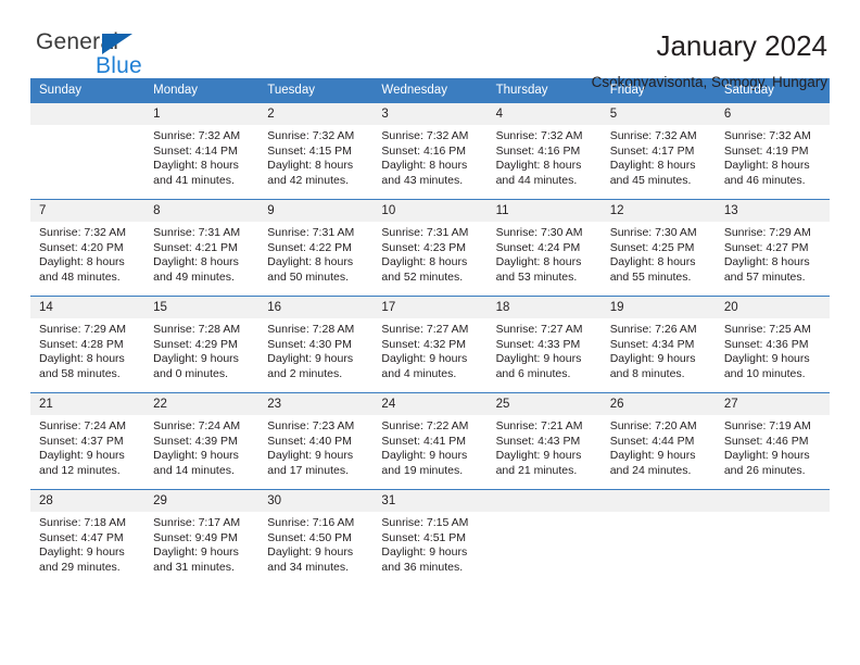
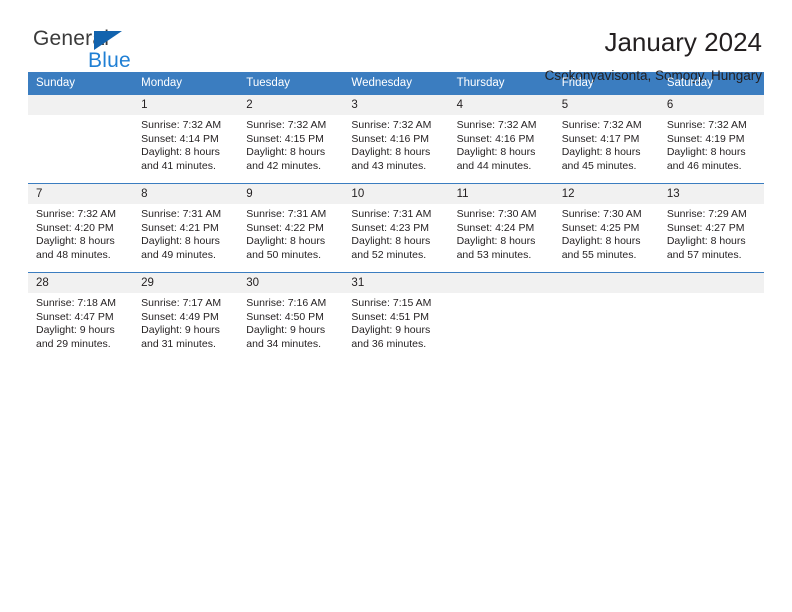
  General
  Blue
  January 2024
  Csokonyavisonta, Somogy, Hungary
  Sunday	Monday	Tuesday	Wednesday	Thursday	Friday	Saturday
  	1Sunrise: 7:32 AMSunset: 4:14 PMDaylight: 8 hoursand 41 minutes.	2Sunrise: 7:32 AMSunset: 4:15 PMDaylight: 8 hoursand 42 minutes.	3Sunrise: 7:32 AMSunset: 4:16 PMDaylight: 8 hoursand 43 minutes.	4Sunrise: 7:32 AMSunset: 4:16 PMDaylight: 8 hoursand 44 minutes.	5Sunrise: 7:32 AMSunset: 4:17 PMDaylight: 8 hoursand 45 minutes.	6Sunrise: 7:32 AMSunset: 4:19 PMDaylight: 8 hoursand 46 minutes.
  7Sunrise: 7:32 AMSunset: 4:20 PMDaylight: 8 hoursand 48 minutes.	8Sunrise: 7:31 AMSunset: 4:21 PMDaylight: 8 hoursand 49 minutes.	9Sunrise: 7:31 AMSunset: 4:22 PMDaylight: 8 hoursand 50 minutes.	10Sunrise: 7:31 AMSunset: 4:23 PMDaylight: 8 hoursand 52 minutes.	11Sunrise: 7:30 AMSunset: 4:24 PMDaylight: 8 hoursand 53 minutes.	12Sunrise: 7:30 AMSunset: 4:25 PMDaylight: 8 hoursand 55 minutes.	13Sunrise: 7:29 AMSunset: 4:27 PMDaylight: 8 hoursand 57 minutes.
- 14Sunrise: 7:29 AMSunset: 4:28 PMDaylight: 8 hoursand 58 minutes.	15Sunrise: 7:28 AMSunset: 4:29 PMDaylight: 9 hoursand 0 minutes.	16Sunrise: 7:28 AMSunset: 4:30 PMDaylight: 9 hoursand 2 minutes.	17Sunrise: 7:27 AMSunset: 4:32 PMDaylight: 9 hoursand 4 minutes.	18Sunrise: 7:27 AMSunset: 4:33 PMDaylight: 9 hoursand 6 minutes.	19Sunrise: 7:26 AMSunset: 4:34 PMDaylight: 9 hoursand 8 minutes.	20Sunrise: 7:25 AMSunset: 4:36 PMDaylight: 9 hoursand 10 minutes.
- 21Sunrise: 7:24 AMSunset: 4:37 PMDaylight: 9 hoursand 12 minutes.	22Sunrise: 7:24 AMSunset: 4:39 PMDaylight: 9 hoursand 14 minutes.	23Sunrise: 7:23 AMSunset: 4:40 PMDaylight: 9 hoursand 17 minutes.	24Sunrise: 7:22 AMSunset: 4:41 PMDaylight: 9 hoursand 19 minutes.	25Sunrise: 7:21 AMSunset: 4:43 PMDaylight: 9 hoursand 21 minutes.	26Sunrise: 7:20 AMSunset: 4:44 PMDaylight: 9 hoursand 24 minutes.	27Sunrise: 7:19 AMSunset: 4:46 PMDaylight: 9 hoursand 26 minutes.
- 28Sunrise: 7:18 AMSunset: 4:47 PMDaylight: 9 hoursand 29 minutes.	29Sunrise: 7:17 AMSunset: 9:49 PMDaylight: 9 hoursand 31 minutes.	30Sunrise: 7:16 AMSunset: 4:50 PMDaylight: 9 hoursand 34 minutes.	31Sunrise: 7:15 AMSunset: 4:51 PMDaylight: 9 hoursand 36 minutes.
+ 28Sunrise: 7:18 AMSunset: 4:47 PMDaylight: 9 hoursand 29 minutes.	29Sunrise: 7:17 AMSunset: 4:49 PMDaylight: 9 hoursand 31 minutes.	30Sunrise: 7:16 AMSunset: 4:50 PMDaylight: 9 hoursand 34 minutes.	31Sunrise: 7:15 AMSunset: 4:51 PMDaylight: 9 hoursand 36 minutes.
